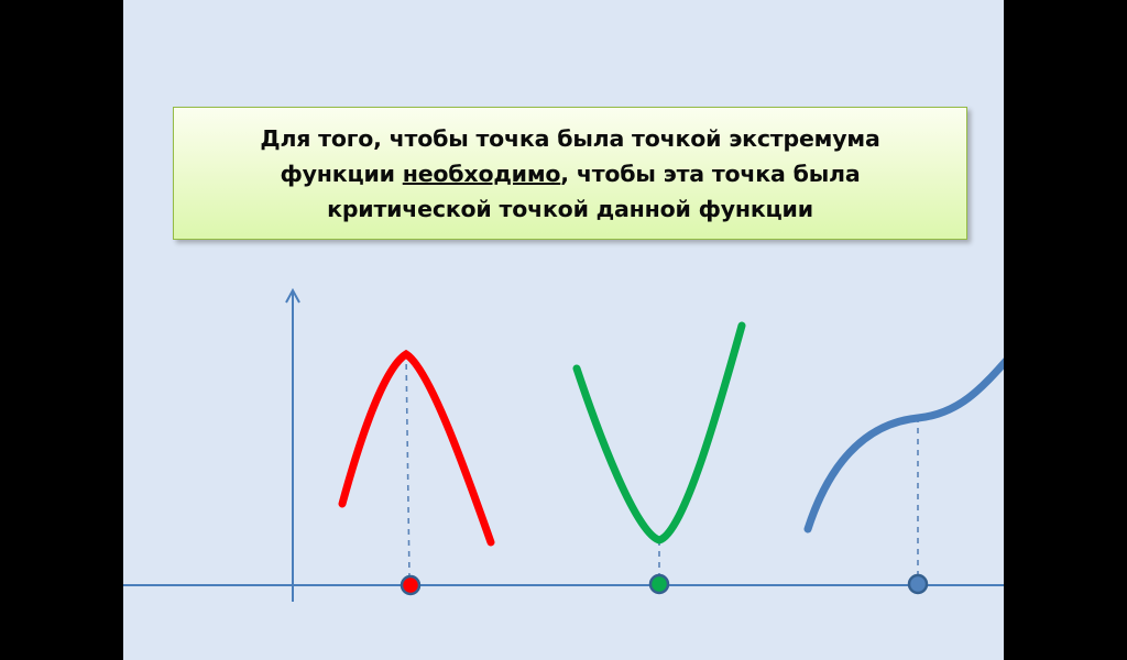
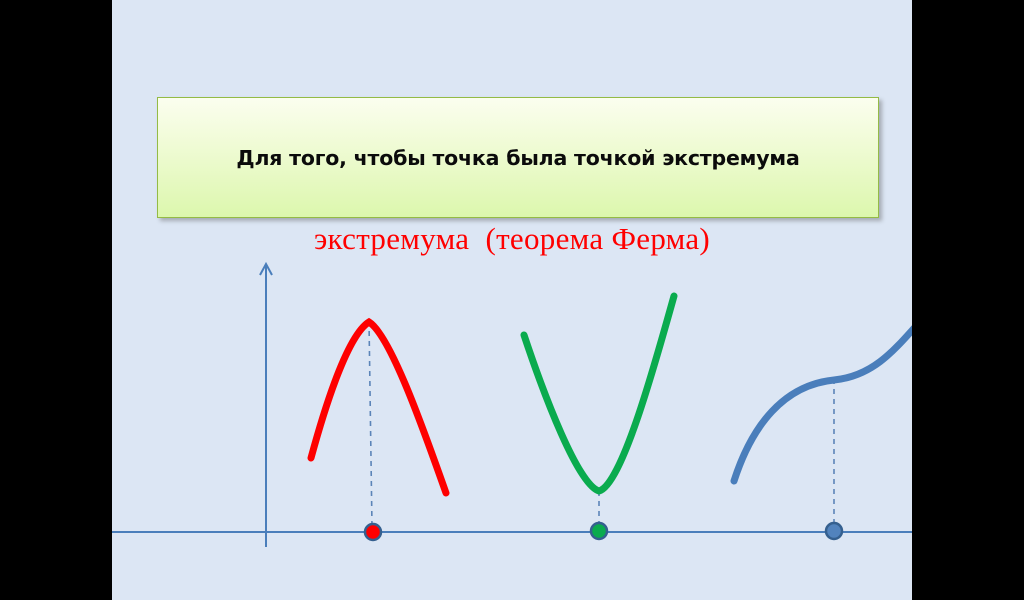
+ экстремума (теорема Ферма)
  Для того, чтобы точка была точкой экстремума
- функции необходимо, чтобы эта точка была
- критической точкой данной функции
